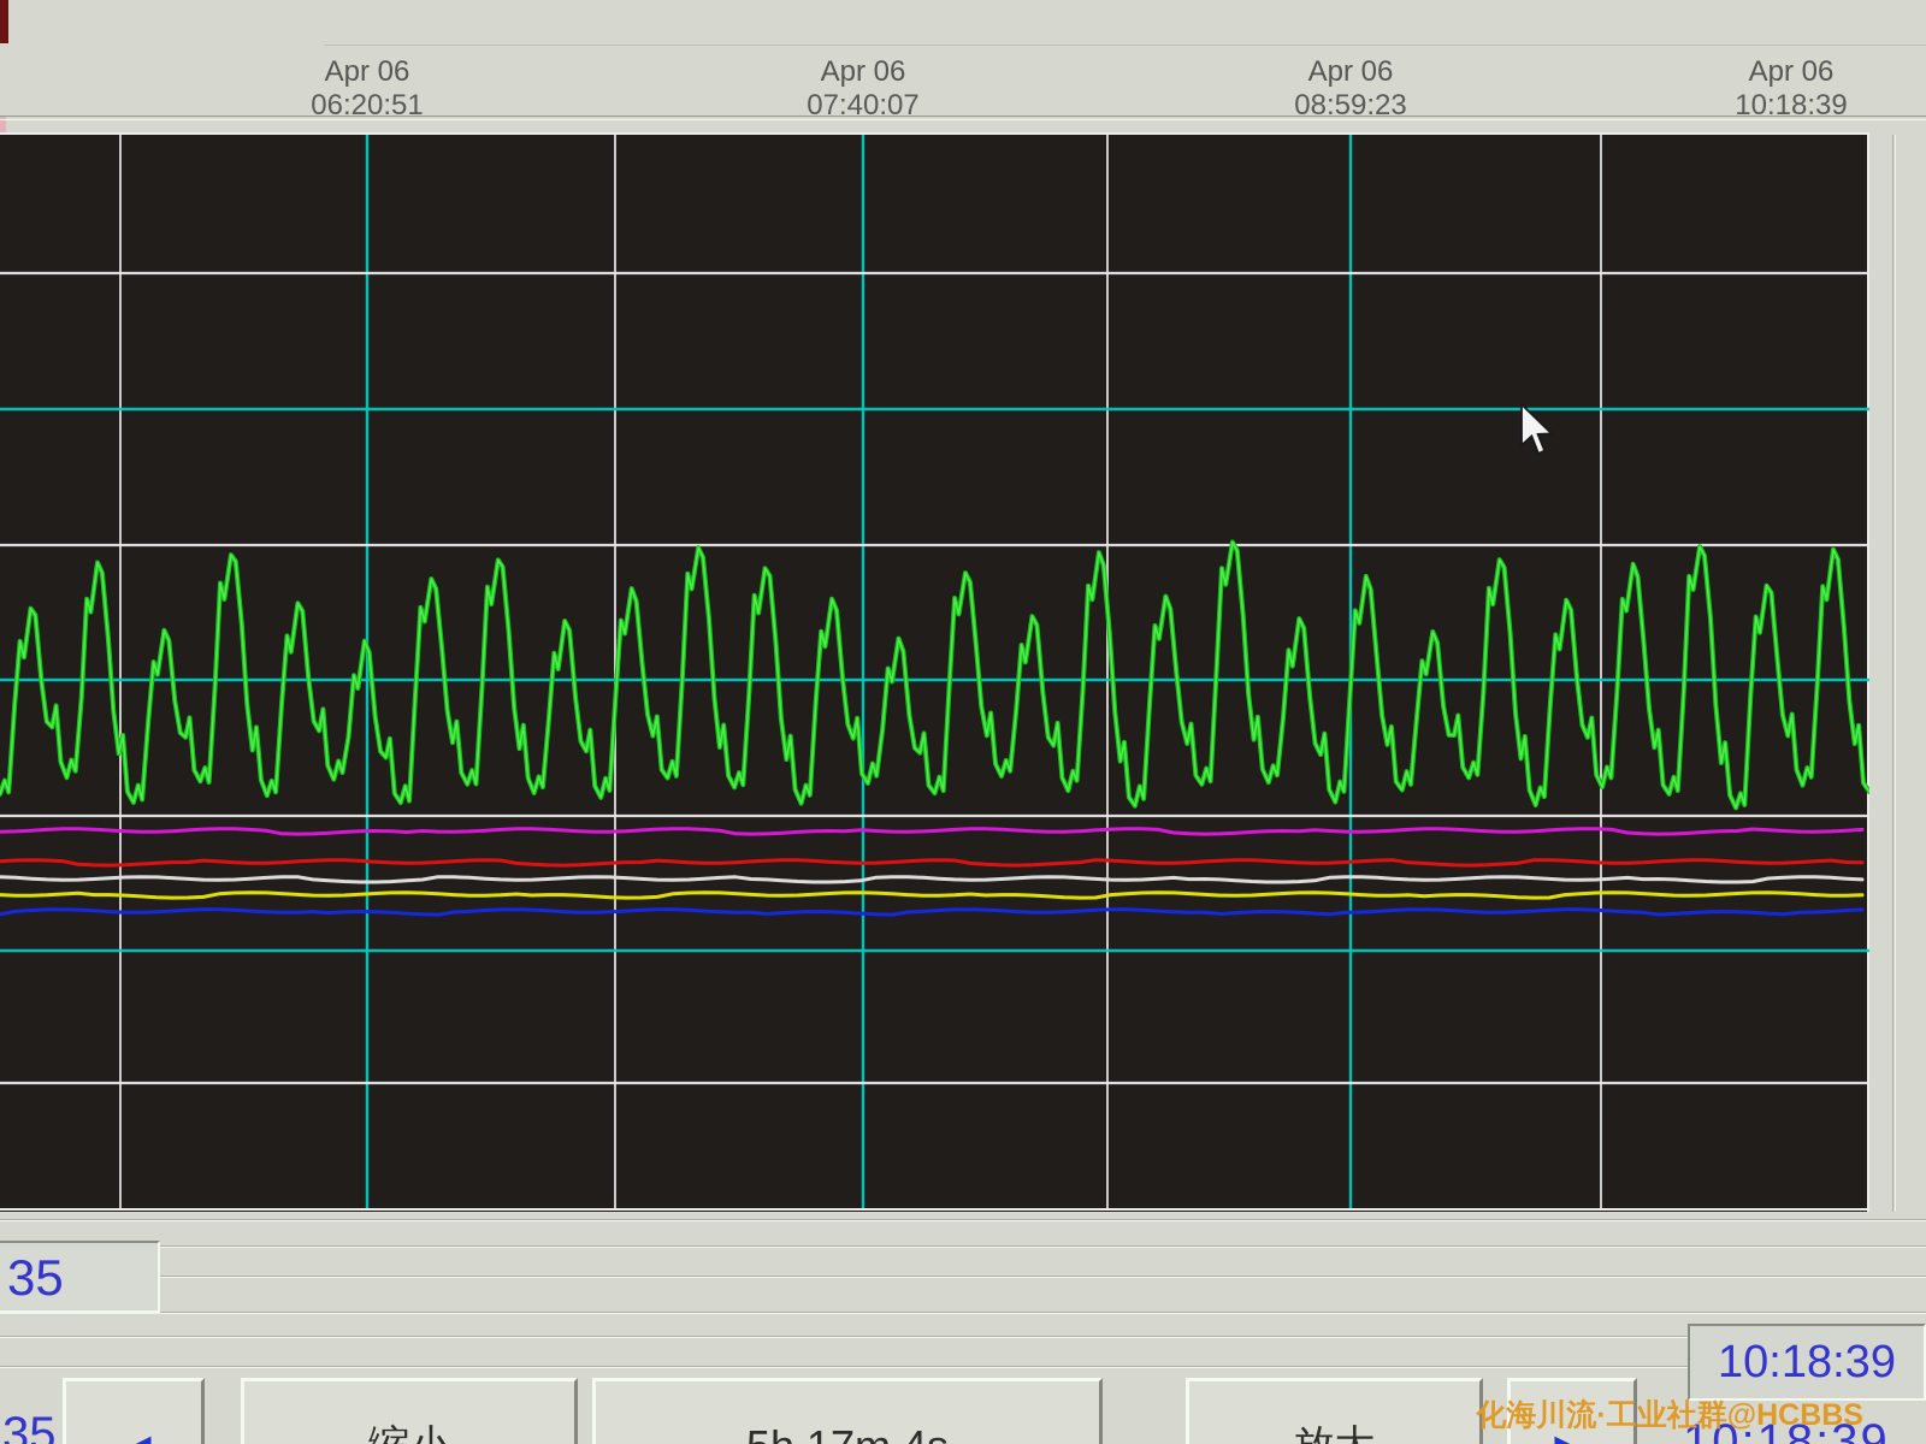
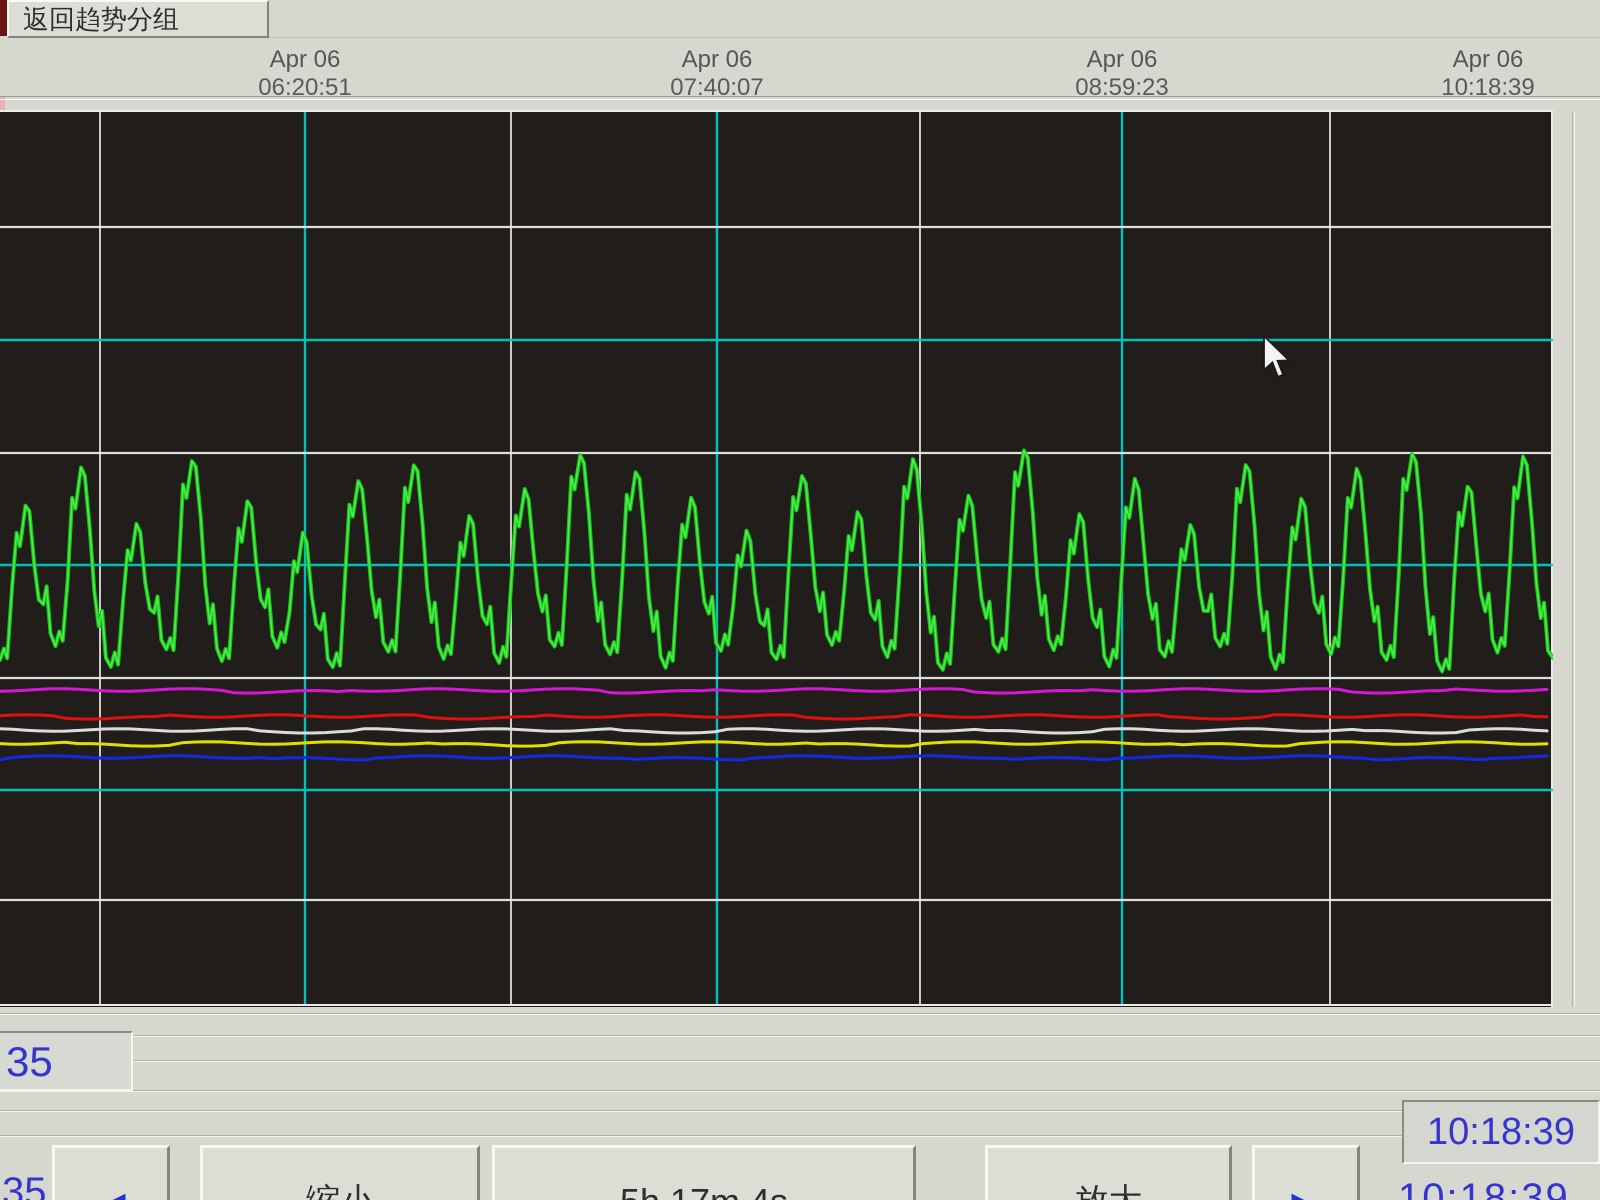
+ 返回趋势分组
  Apr 06
  06:20:51
  Apr 06
  07:40:07
  Apr 06
  08:59:23
  Apr 06
  10:18:39
  35
  35
  10:18:39
  10:18:39
- 化海川流·工业社群@HCBBS
